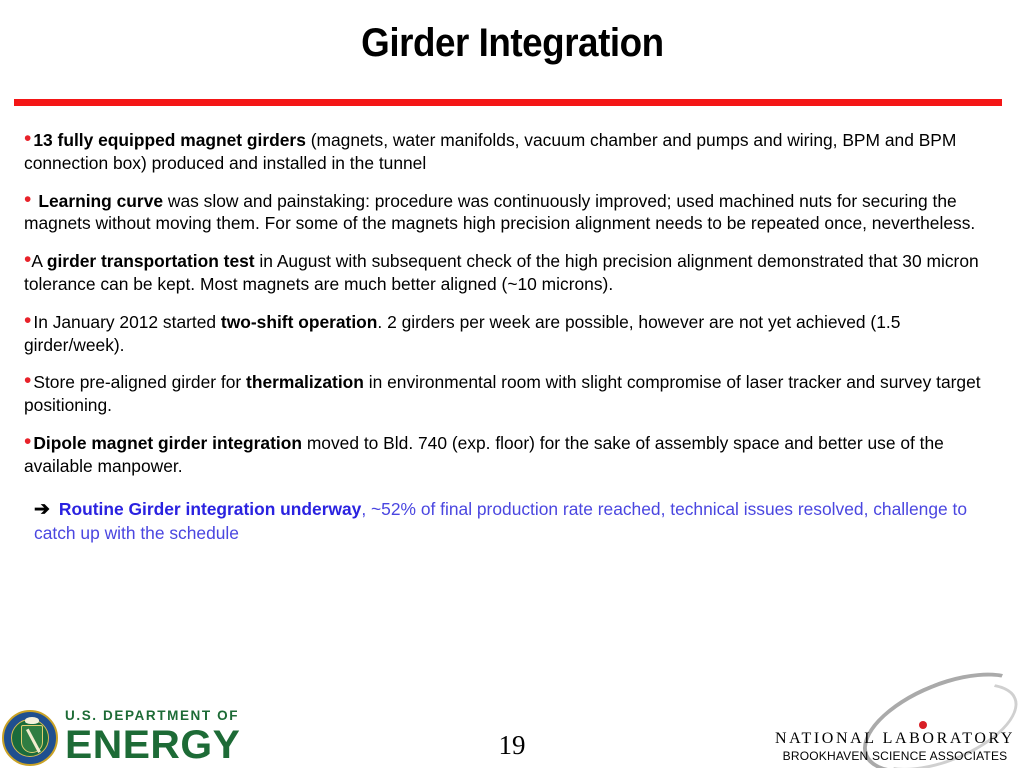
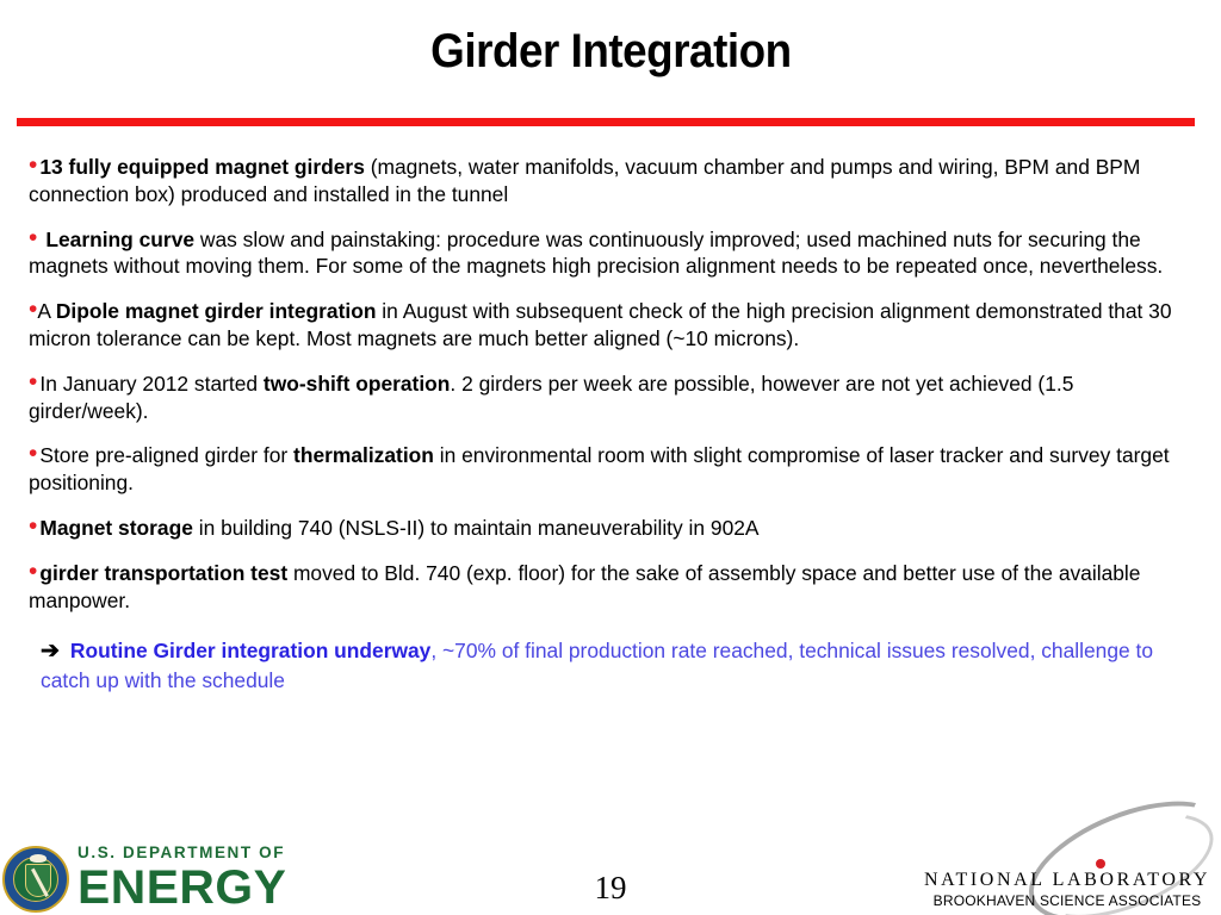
  Girder Integration
  •13 fully equipped magnet girders (magnets, water manifolds, vacuum chamber and pumps and wiring, BPM and BPM connection box) produced and installed in the tunnel
  • Learning curve was slow and painstaking: procedure was continuously improved; used machined nuts for securing the magnets without moving them. For some of the magnets high precision alignment needs to be repeated once, nevertheless.
- •A girder transportation test in August with subsequent check of the high precision alignment demonstrated that 30 micron tolerance can be kept. Most magnets are much better aligned (~10 microns).
+ •A Dipole magnet girder integration in August with subsequent check of the high precision alignment demonstrated that 30 micron tolerance can be kept. Most magnets are much better aligned (~10 microns).
  •In January 2012 started two-shift operation. 2 girders per week are possible, however are not yet achieved (1.5 girder/week).
  •Store pre-aligned girder for thermalization in environmental room with slight compromise of laser tracker and survey target positioning.
+ •Magnet storage in building 740 (NSLS-II) to maintain maneuverability in 902A
- •Dipole magnet girder integration moved to Bld. 740 (exp. floor) for the sake of assembly space and better use of the available manpower.
+ •girder transportation test moved to Bld. 740 (exp. floor) for the sake of assembly space and better use of the available manpower.
- ➔ Routine Girder integration underway, ~52% of final production rate reached, technical issues resolved, challenge to catch up with the schedule
+ ➔ Routine Girder integration underway, ~70% of final production rate reached, technical issues resolved, challenge to catch up with the schedule
  19
  U.S. DEPARTMENT OF
  ENERGY
  NATIONAL LABORATORY
  BROOKHAVEN SCIENCE ASSOCIATES
